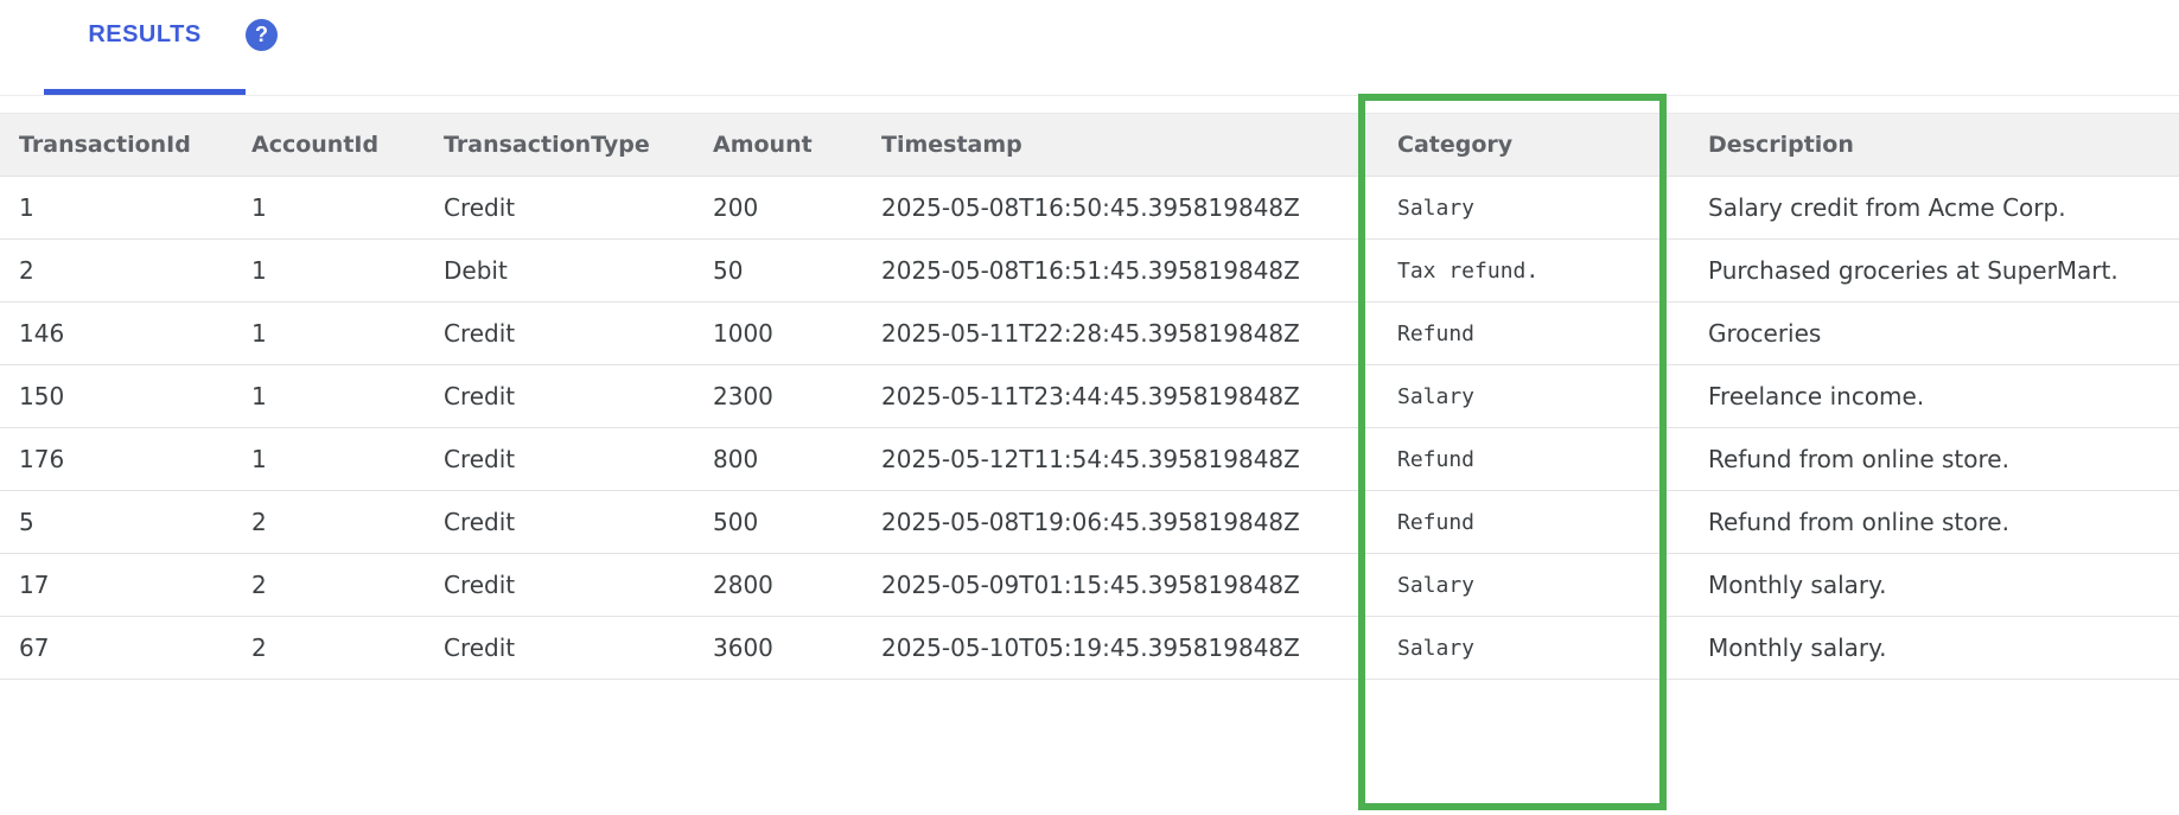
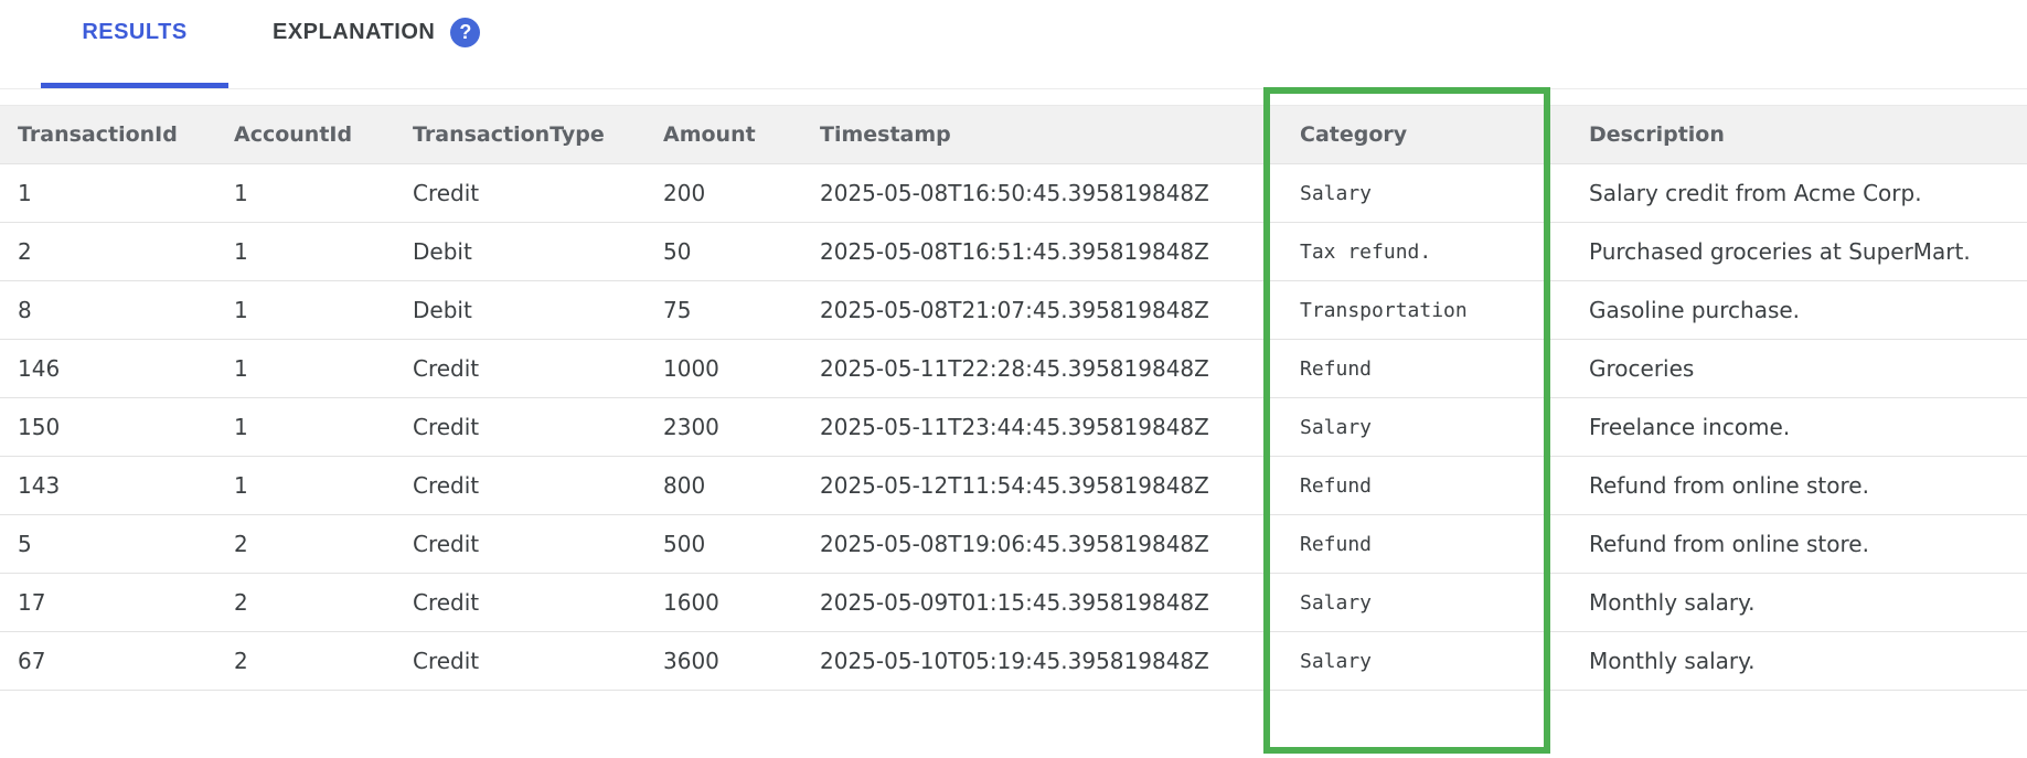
  RESULTS
+ EXPLANATION
  ?
  TransactionId	AccountId	TransactionType	Amount	Timestamp	Category	Description
  1	1	Credit	200	2025-05-08T16:50:45.395819848Z	Salary	Salary credit from Acme Corp.
  2	1	Debit	50	2025-05-08T16:51:45.395819848Z	Tax refund.	Purchased groceries at SuperMart.
+ 8	1	Debit	75	2025-05-08T21:07:45.395819848Z	Transportation	Gasoline purchase.
  146	1	Credit	1000	2025-05-11T22:28:45.395819848Z	Refund	Groceries
  150	1	Credit	2300	2025-05-11T23:44:45.395819848Z	Salary	Freelance income.
- 176	1	Credit	800	2025-05-12T11:54:45.395819848Z	Refund	Refund from online store.
+ 143	1	Credit	800	2025-05-12T11:54:45.395819848Z	Refund	Refund from online store.
  5	2	Credit	500	2025-05-08T19:06:45.395819848Z	Refund	Refund from online store.
- 17	2	Credit	2800	2025-05-09T01:15:45.395819848Z	Salary	Monthly salary.
+ 17	2	Credit	1600	2025-05-09T01:15:45.395819848Z	Salary	Monthly salary.
  67	2	Credit	3600	2025-05-10T05:19:45.395819848Z	Salary	Monthly salary.
